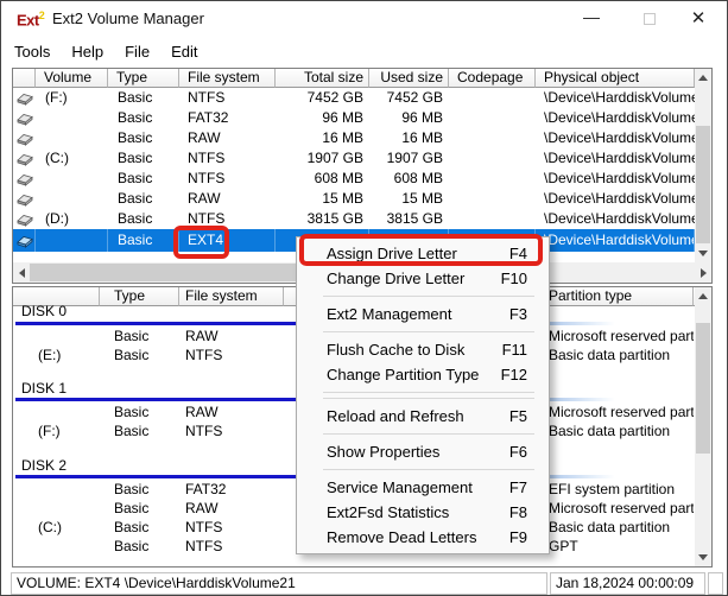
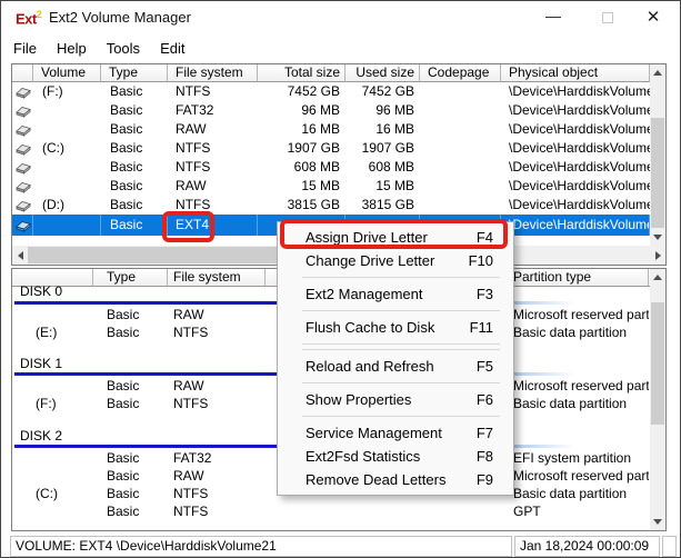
  Ext2
  Ext2 Volume Manager
  —
  ✕
- Tools
+ File
  Help
- File
+ Tools
  Edit
  Volume
  Type
  File system
  Total size
  Used size
  Codepage
  Physical object
  (F:)
  Basic
  NTFS
  7452 GB
  7452 GB
  \Device\HarddiskVolum
  Basic
  FAT32
  96 MB
  96 MB
  \Device\HarddiskVolum
  Basic
  RAW
  16 MB
  16 MB
  \Device\HarddiskVolum
  (C:)
  Basic
  NTFS
  1907 GB
  1907 GB
  \Device\HarddiskVolum
  Basic
  NTFS
  608 MB
  608 MB
  \Device\HarddiskVolum
  Basic
  RAW
  15 MB
  15 MB
  \Device\HarddiskVolum
  (D:)
  Basic
  NTFS
  3815 GB
  3815 GB
  \Device\HarddiskVolum
  Basic
  EXT4
  Device\HarddiskVolum
  Type
  File system
  Partition type
  DISK 0
  Basic
  RAW
  Microsoft reserved part
  (E:)
  Basic
  NTFS
  Basic data partition
  DISK 1
  Basic
  RAW
  Microsoft reserved part
  (F:)
  Basic
  NTFS
  Basic data partition
  DISK 2
  Basic
  FAT32
  EFI system partition
  Basic
  RAW
  Microsoft reserved part
  (C:)
  Basic
  NTFS
  Basic data partition
  Basic
  NTFS
  GPT
  VOLUME: EXT4 \Device\HarddiskVolume21
  Jan 18,2024 00:00:09
  Assign Drive Letter
  F4
  Change Drive Letter
  F10
  Ext2 Management
  F3
  Flush Cache to Disk
  F11
- Change Partition Type
- F12
  Reload and Refresh
  F5
  Show Properties
  F6
  Service Management
  F7
  Ext2Fsd Statistics
  F8
  Remove Dead Letters
  F9
